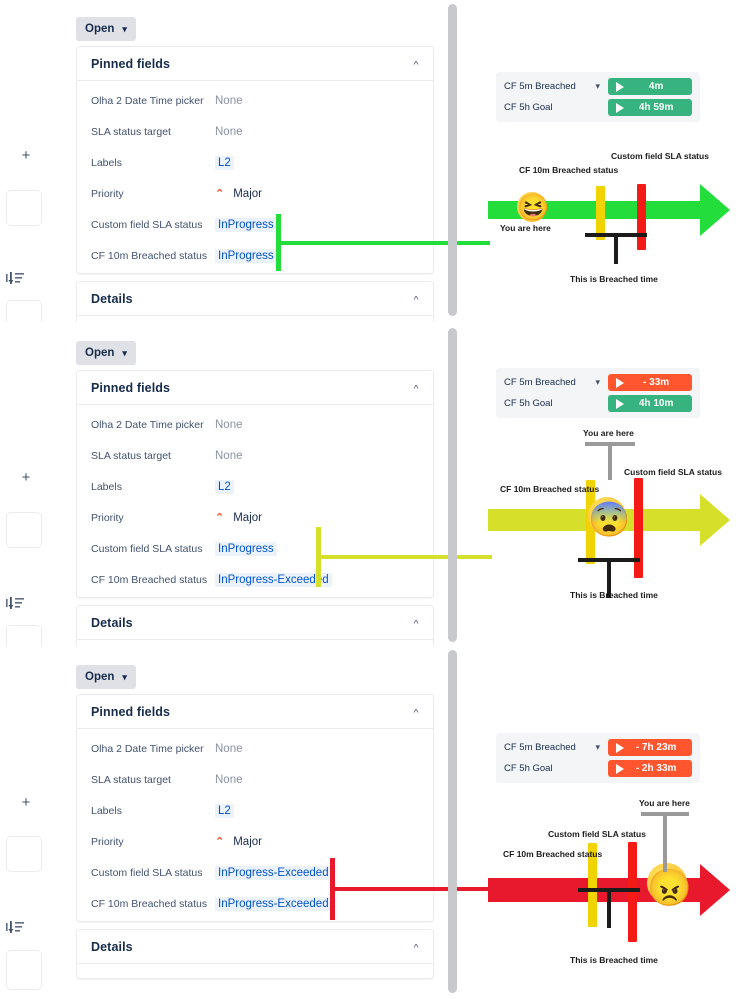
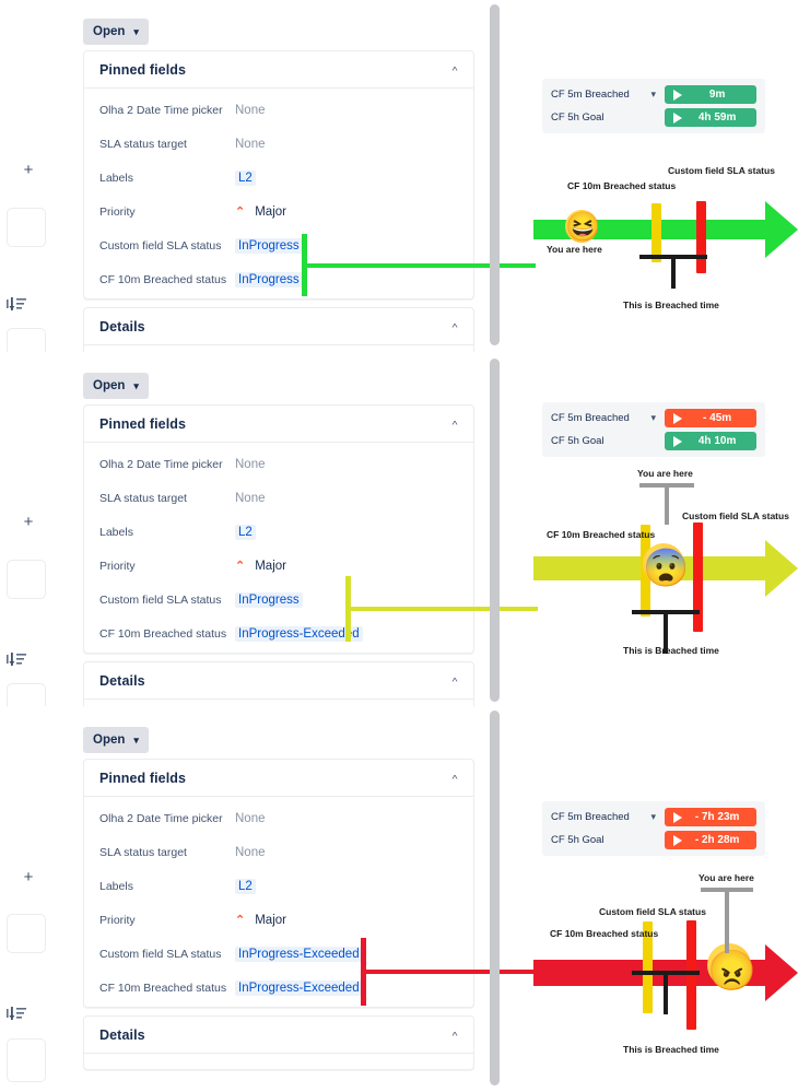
  +
  Open
  ▾
  Pinned fields
  ˄
  Olha 2 Date Time picker
  None
  SLA status target
  None
  Labels
  L2
  Priority
  ⌃
  Major
  Custom field SLA status
  InProgress
  CF 10m Breached status
  InProgress
  Details
  ˄
  CF 5m Breached
  ▾
- 4m
+ 9m
  CF 5h Goal
  4h 59m
  CF 10m Breached status
  Custom field SLA status
  This is Breached time
  😆
  You are here
  +
  Open
  ▾
  Pinned fields
  ˄
  Olha 2 Date Time picker
  None
  SLA status target
  None
  Labels
  L2
  Priority
  ⌃
  Major
  Custom field SLA status
  InProgress
  CF 10m Breached status
  InProgress-Exceedd
  Details
  ˄
  CF 5m Breached
  ▾
- - 33m
+ - 45m
  CF 5h Goal
  4h 10m
  CF 10m Breached status
  Custom field SLA status
  This is Breached time
  😨
  You are here
  +
  Open
  ▾
  Pinned fields
  ˄
  Olha 2 Date Time picker
  None
  SLA status target
  None
  Labels
  L2
  Priority
  ⌃
  Major
  Custom field SLA status
  InProgress-Exceeded
  CF 10m Breached status
  InProgress-Exceeded
  Details
  ˄
  CF 5m Breached
  ▾
  - 7h 23m
  CF 5h Goal
- - 2h 33m
+ - 2h 28m
  CF 10m Breached status
  Custom field SLA status
  This is Breached time
  😠
  You are here
